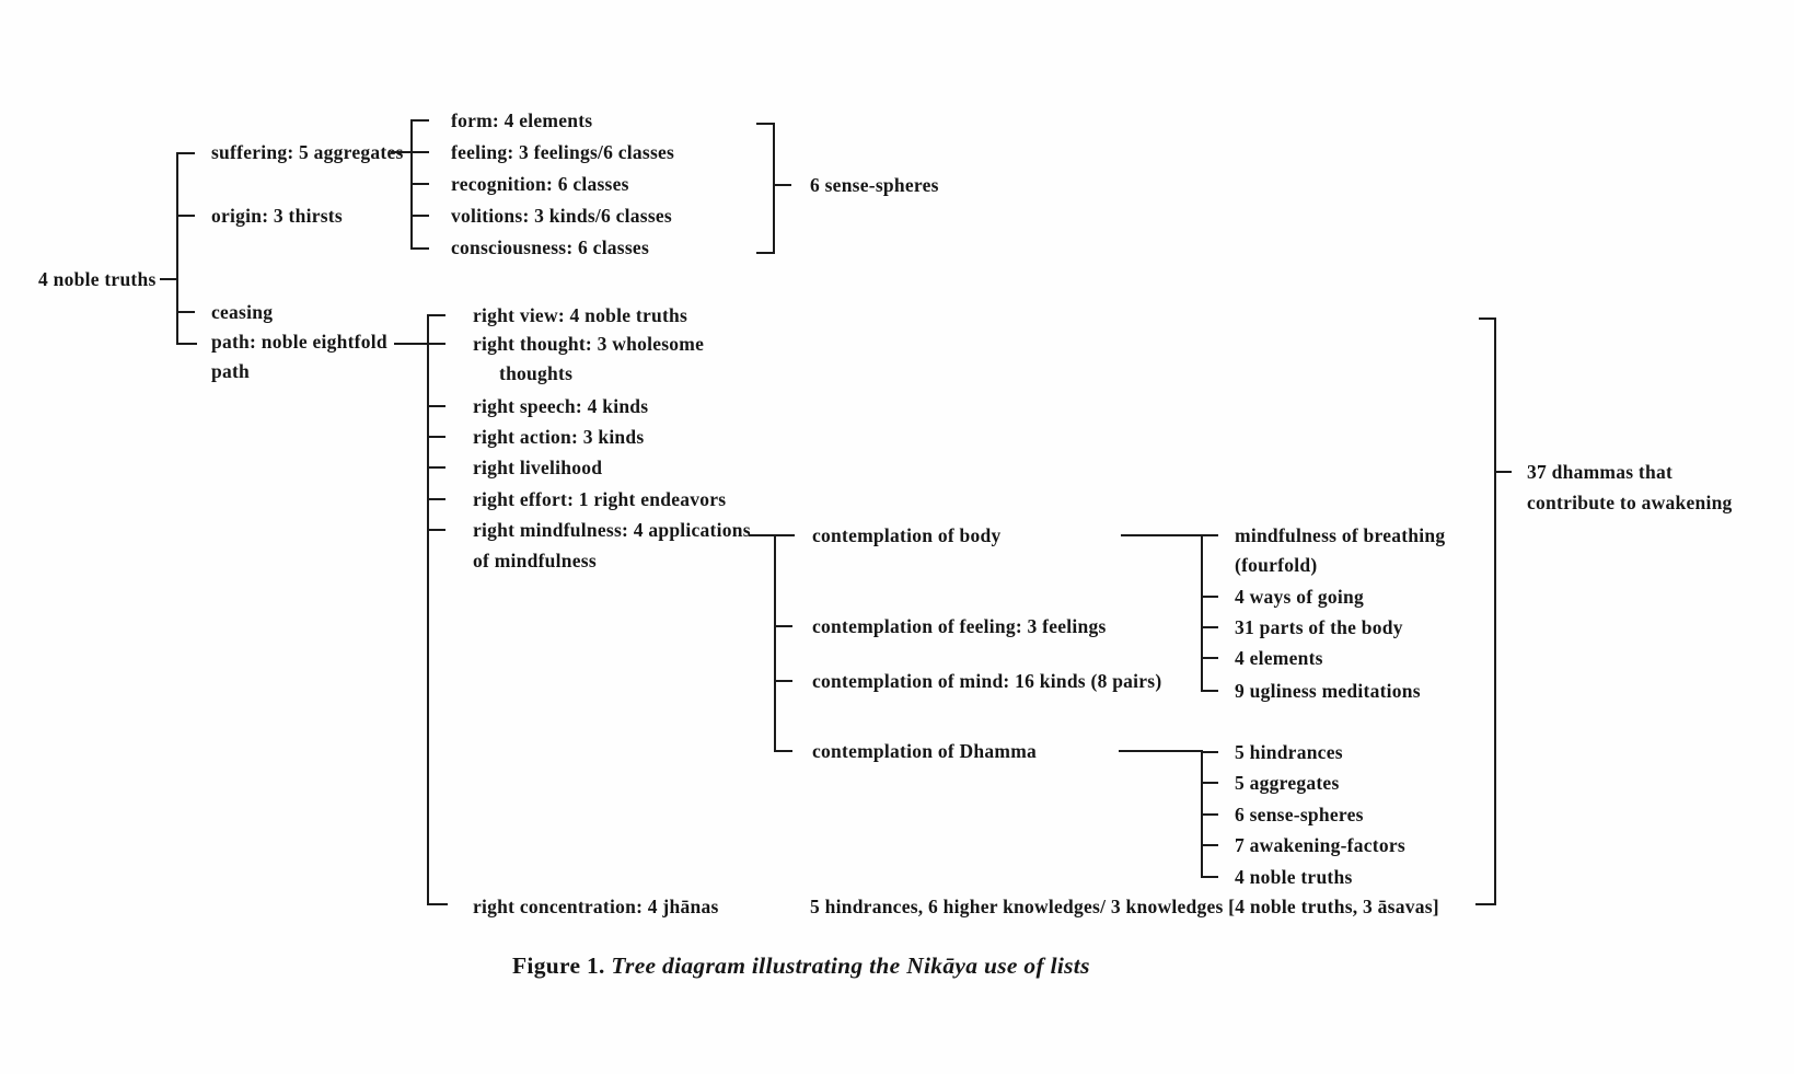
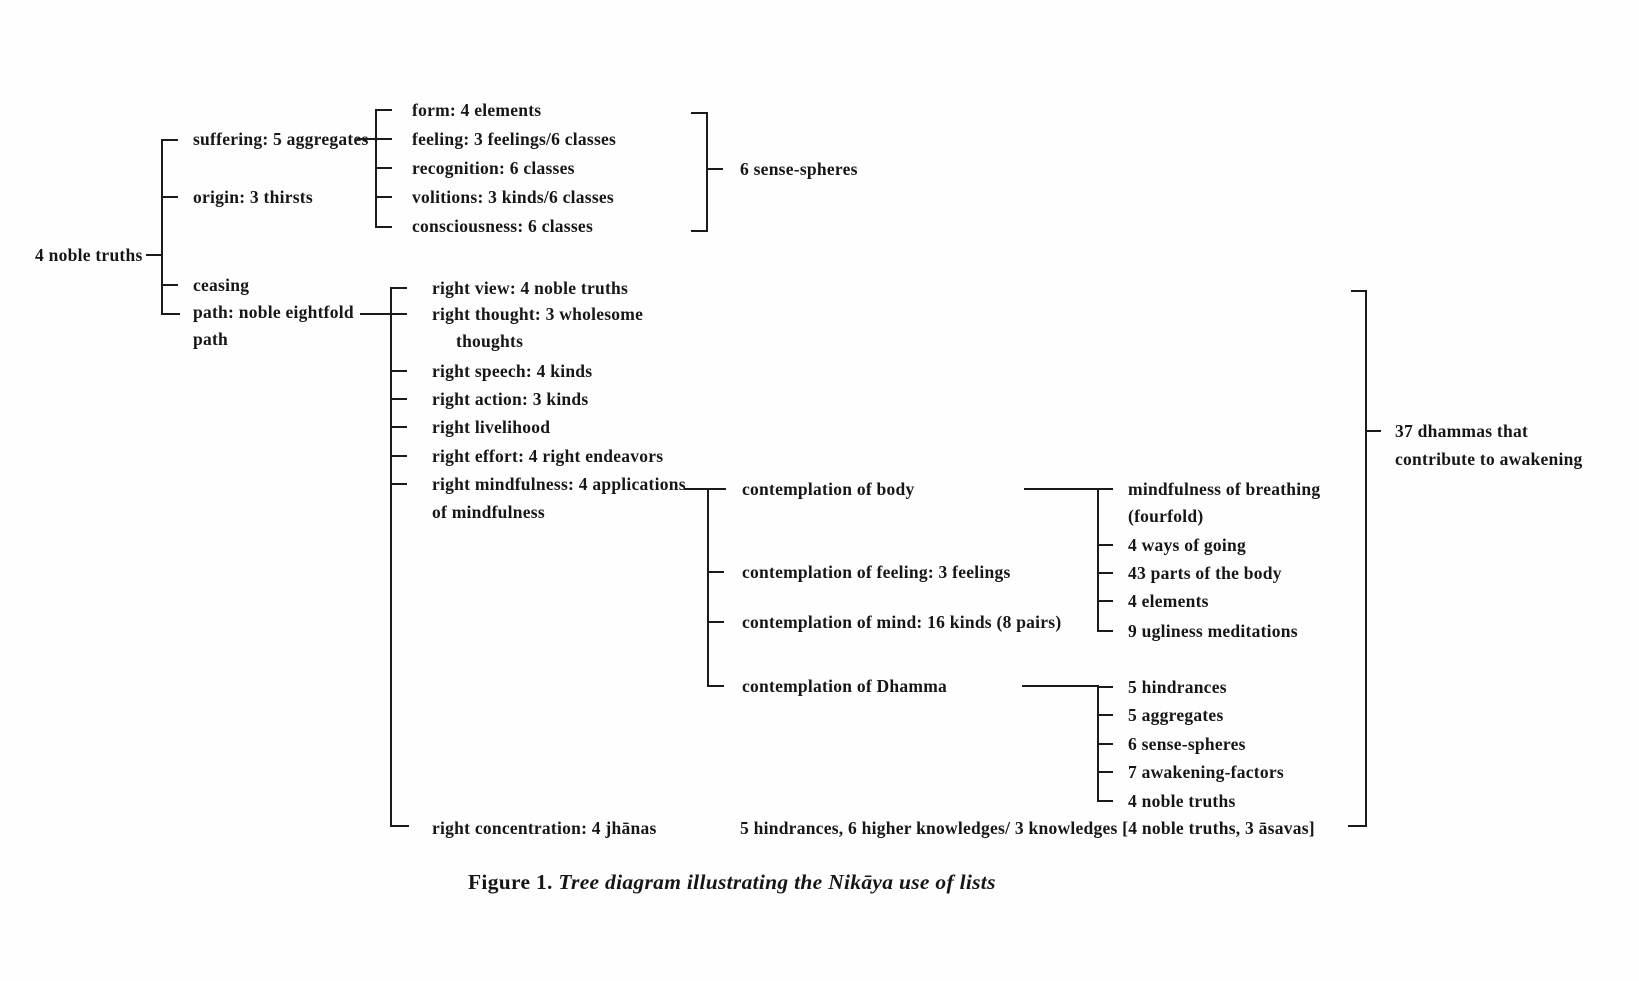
  4 noble truths
  suffering: 5 aggregat
  origin: 3 thirsts
  ceasing
  path: noble eightfold
  path
  form: 4 elements
  feeling: 3 feelings/6 classes
  recognition: 6 classes
  volitions: 3 kinds/6 classes
  consciousness: 6 classes
  6 sense-spheres
  right view: 4 noble truths
  right thought: 3 wholesome
  thoughts
  right speech: 4 kinds
  right action: 3 kinds
  right livelihood
- right effort: 1 right endeavors
+ right effort: 4 right endeavors
  right mindfulness: 4 applications
  of mindfulness
  right concentration: 4 jhānas
  contemplation of body
  contemplation of feeling: 3 feelings
  contemplation of mind: 16 kinds (8 pairs)
  contemplation of Dhamma
  mindfulness of breathing
  (fourfold)
  4 ways of going
- 31 parts of the body
+ 43 parts of the body
  4 elements
  9 ugliness meditations
  5 hindrances
  5 aggregates
  6 sense-spheres
  7 awakening-factors
  4 noble truths
  5 hindrances, 6 higher knowledges/ 3 knowledges [4 noble truths, 3 āsavas]
  37 dhammas that
  contribute to awakening
  Figure 1. Tree diagram illustrating the Nikāya use of lists
